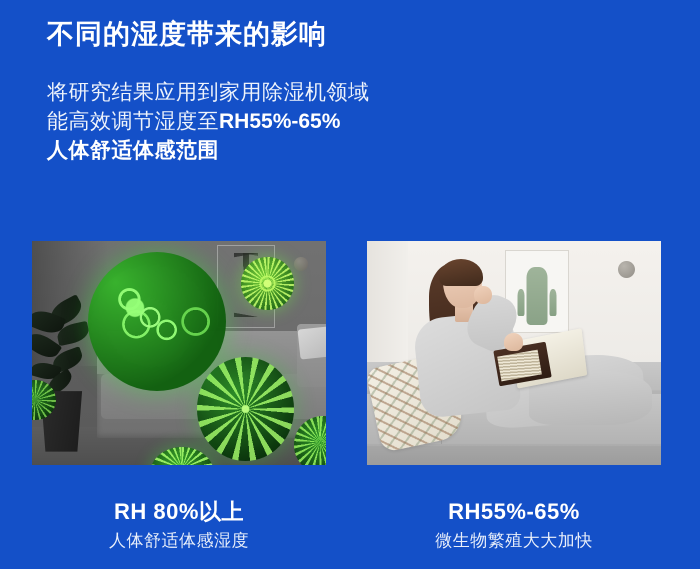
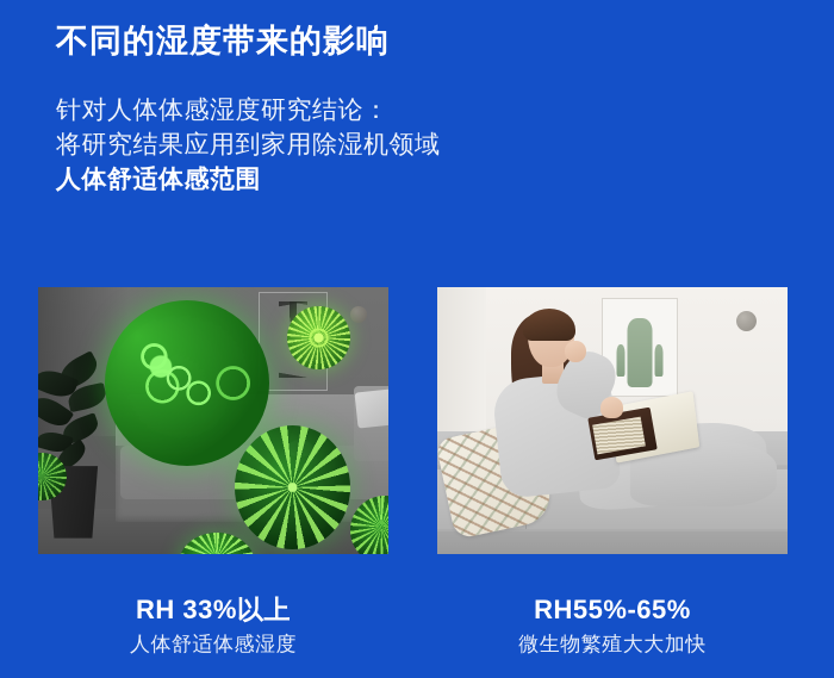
  不同的湿度带来的影响
+ 针对人体体感湿度研究结论：
  将研究结果应用到家用除湿机领域
- 能高效调节湿度至RH55%-65%
  人体舒适体感范围
- RH 80%以上
+ RH 33%以上
  人体舒适体感湿度
  RH55%-65%
  微生物繁殖大大加快
